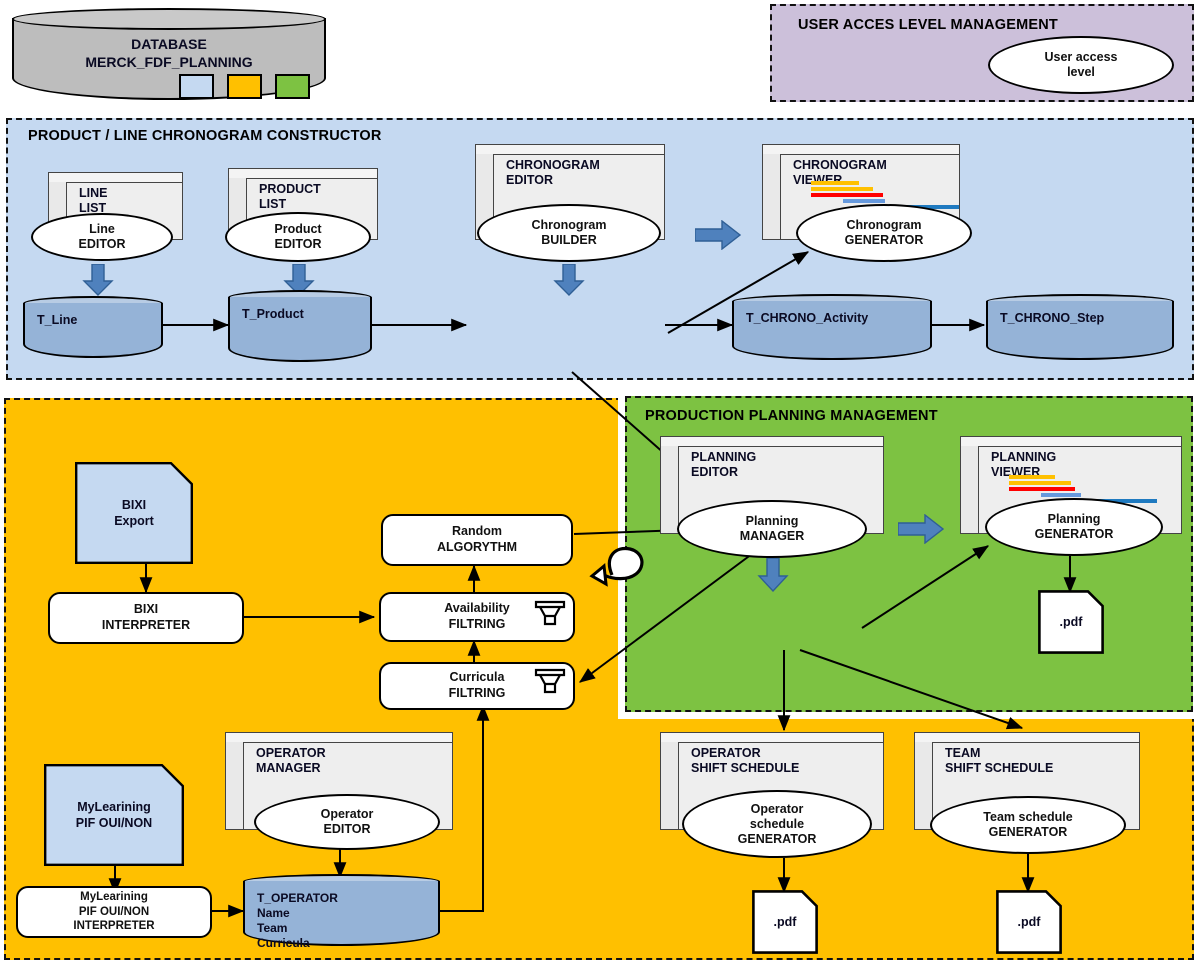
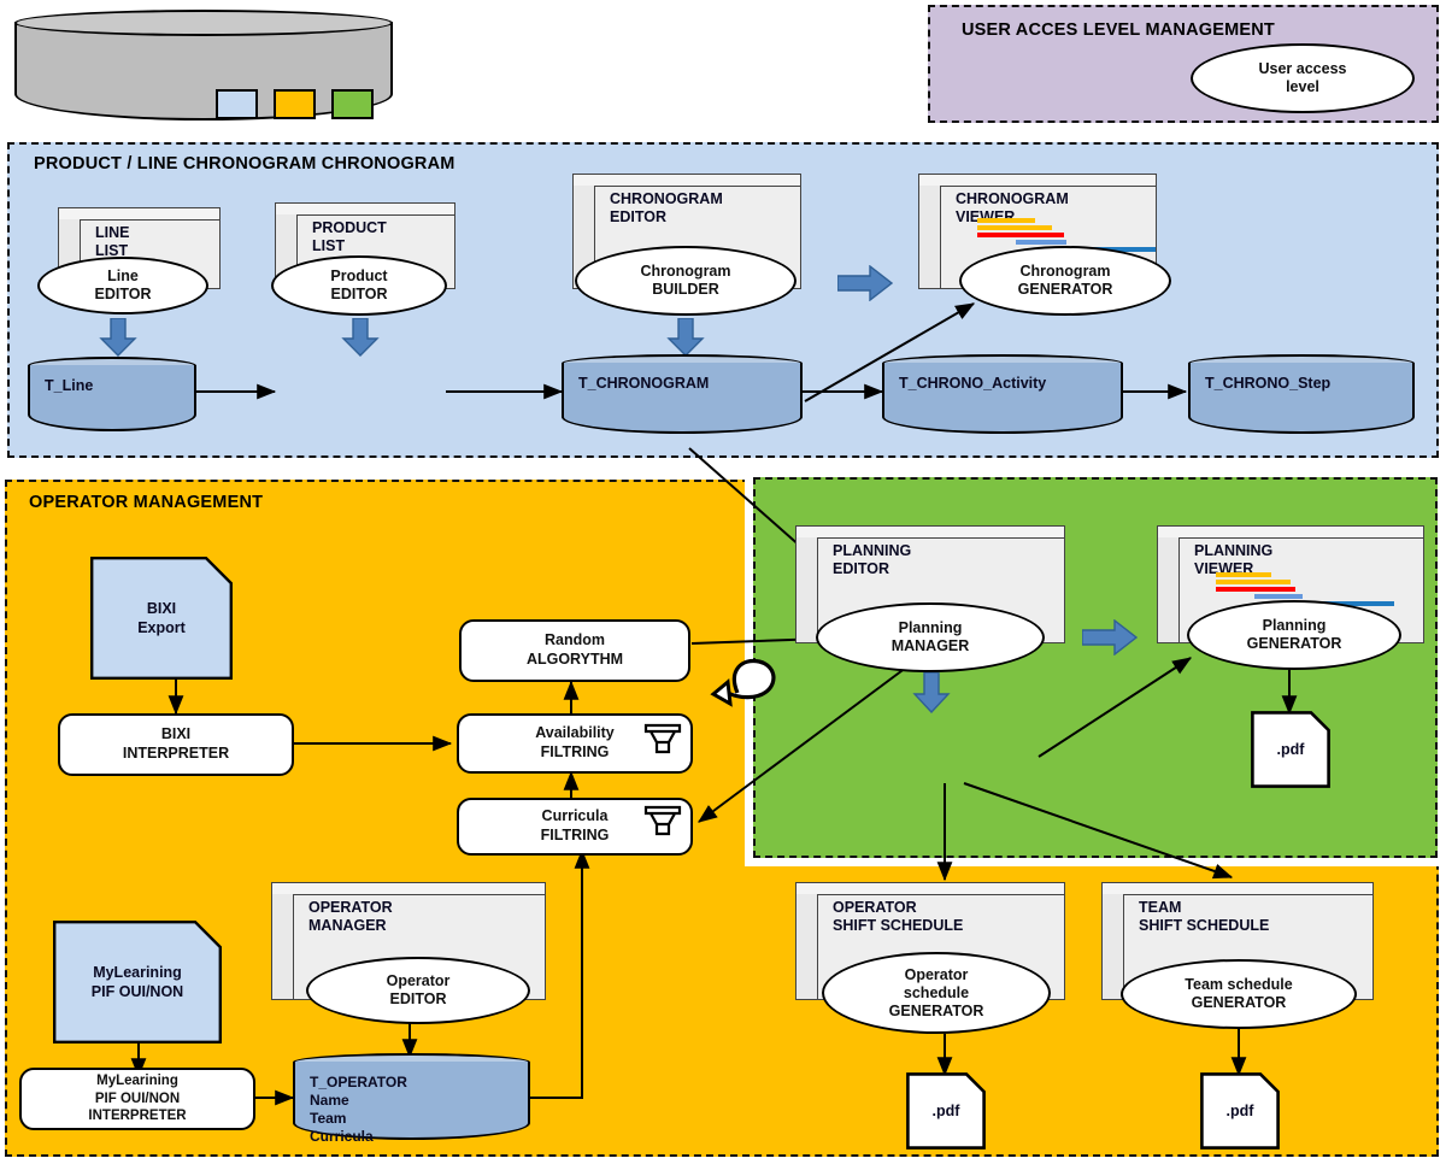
- DATABASE
- MERCK_FDF_PLANNING
  USER ACCES LEVEL MANAGEMENT
  User access
  level
- PRODUCT / LINE CHRONOGRAM CONSTRUCTOR
+ PRODUCT / LINE CHRONOGRAM CHRONOGRAM
  LINE
  LIST
  Line
  EDITOR
  T_Line
  PRODUCT
  LIST
  Product
  EDITOR
- T_Product
  CHRONOGRAM
  EDITOR
  Chronogram
  BUILDER
+ T_CHRONOGRAM
  CHRONOGRAM
  VIEWER
  Chronogram
  GENERATOR
  T_CHRONO_Activity
  T_CHRONO_Step
+ OPERATOR MANAGEMENT
  BIXI
  Export
  BIXI
  INTERPRETER
  Random
  ALGORYTHM
  Availability
  FILTRING
  Curricula
  FILTRING
  MyLearining
  PIF OUI/NON
  MyLearining
  PIF OUI/NON
  INTERPRETER
  OPERATOR
  MANAGER
  Operator
  EDITOR
  T_OPERATOR
  Name
  Team
  Curricula
  OPERATOR
  SHIFT SCHEDULE
  Operator
  schedule
  GENERATOR
  .pdf
  TEAM
  SHIFT SCHEDULE
  Team schedule
  GENERATOR
  .pdf
- PRODUCTION PLANNING MANAGEMENT
  PLANNING
  EDITOR
  Planning
  MANAGER
  PLANNING
  VIEWER
  Planning
  GENERATOR
  .pdf
